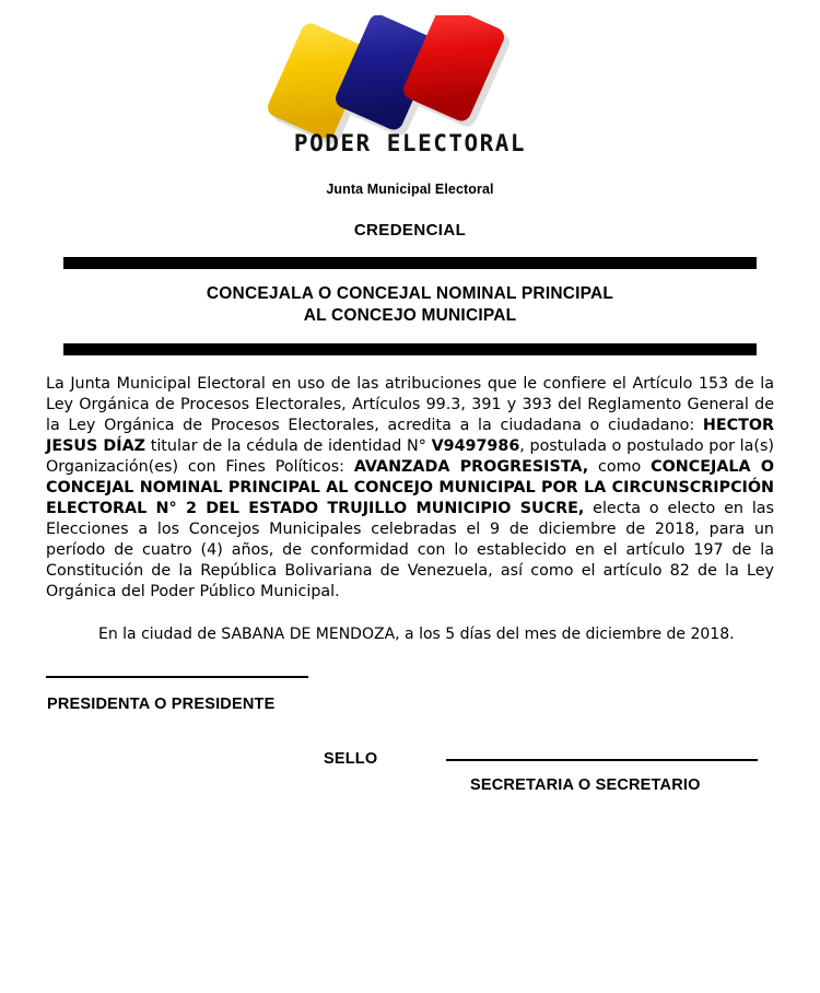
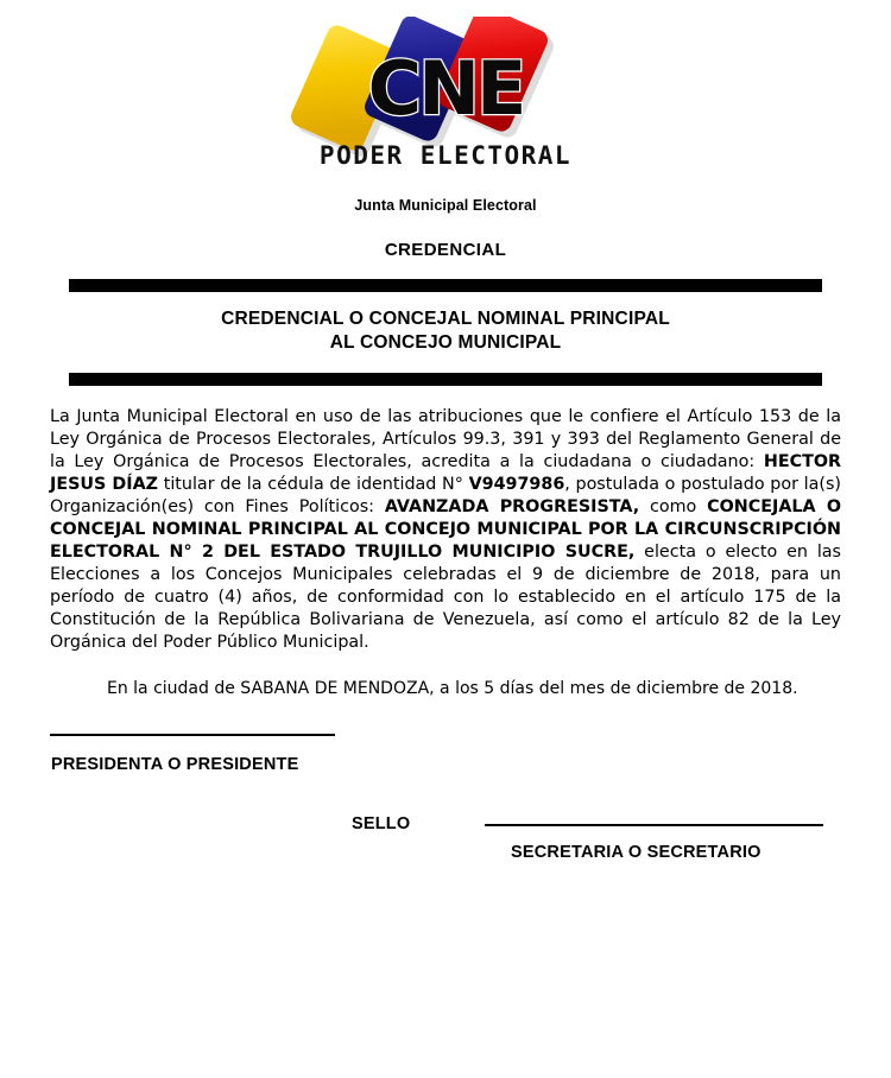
+ CNE
  PODER ELECTORAL
  Junta Municipal Electoral
  CREDENCIAL
- CONCEJALA O CONCEJAL NOMINAL PRINCIPAL
+ CREDENCIAL O CONCEJAL NOMINAL PRINCIPAL
  AL CONCEJO MUNICIPAL
- La Junta Municipal Electoral en uso de las atribuciones que le confiere el Artículo 153 de la Ley Orgánica de Procesos Electorales, Artículos 99.3, 391 y 393 del Reglamento General de la Ley Orgánica de Procesos Electorales, acredita a la ciudadana o ciudadano: HECTOR JESUS DÍAZ titular de la cédula de identidad N° V9497986, postulada o postulado por la(s) Organización(es) con Fines Políticos: AVANZADA PROGRESISTA, como CONCEJALA O CONCEJAL NOMINAL PRINCIPAL AL CONCEJO MUNICIPAL POR LA CIRCUNSCRIPCIÓN ELECTORAL N° 2 DEL ESTADO TRUJILLO MUNICIPIO SUCRE, electa o electo en las Elecciones a los Concejos Municipales celebradas el 9 de diciembre de 2018, para un período de cuatro (4) años, de conformidad con lo establecido en el artículo 197 de la Constitución de la República Bolivariana de Venezuela, así como el artículo 82 de la Ley Orgánica del Poder Público Municipal.
+ La Junta Municipal Electoral en uso de las atribuciones que le confiere el Artículo 153 de la Ley Orgánica de Procesos Electorales, Artículos 99.3, 391 y 393 del Reglamento General de la Ley Orgánica de Procesos Electorales, acredita a la ciudadana o ciudadano: HECTOR JESUS DÍAZ titular de la cédula de identidad N° V9497986, postulada o postulado por la(s) Organización(es) con Fines Políticos: AVANZADA PROGRESISTA, como CONCEJALA O CONCEJAL NOMINAL PRINCIPAL AL CONCEJO MUNICIPAL POR LA CIRCUNSCRIPCIÓN ELECTORAL N° 2 DEL ESTADO TRUJILLO MUNICIPIO SUCRE, electa o electo en las Elecciones a los Concejos Municipales celebradas el 9 de diciembre de 2018, para un período de cuatro (4) años, de conformidad con lo establecido en el artículo 175 de la Constitución de la República Bolivariana de Venezuela, así como el artículo 82 de la Ley Orgánica del Poder Público Municipal.
  En la ciudad de SABANA DE MENDOZA, a los 5 días del mes de diciembre de 2018.
  PRESIDENTA O PRESIDENTE
  SELLO
  SECRETARIA O SECRETARIO
